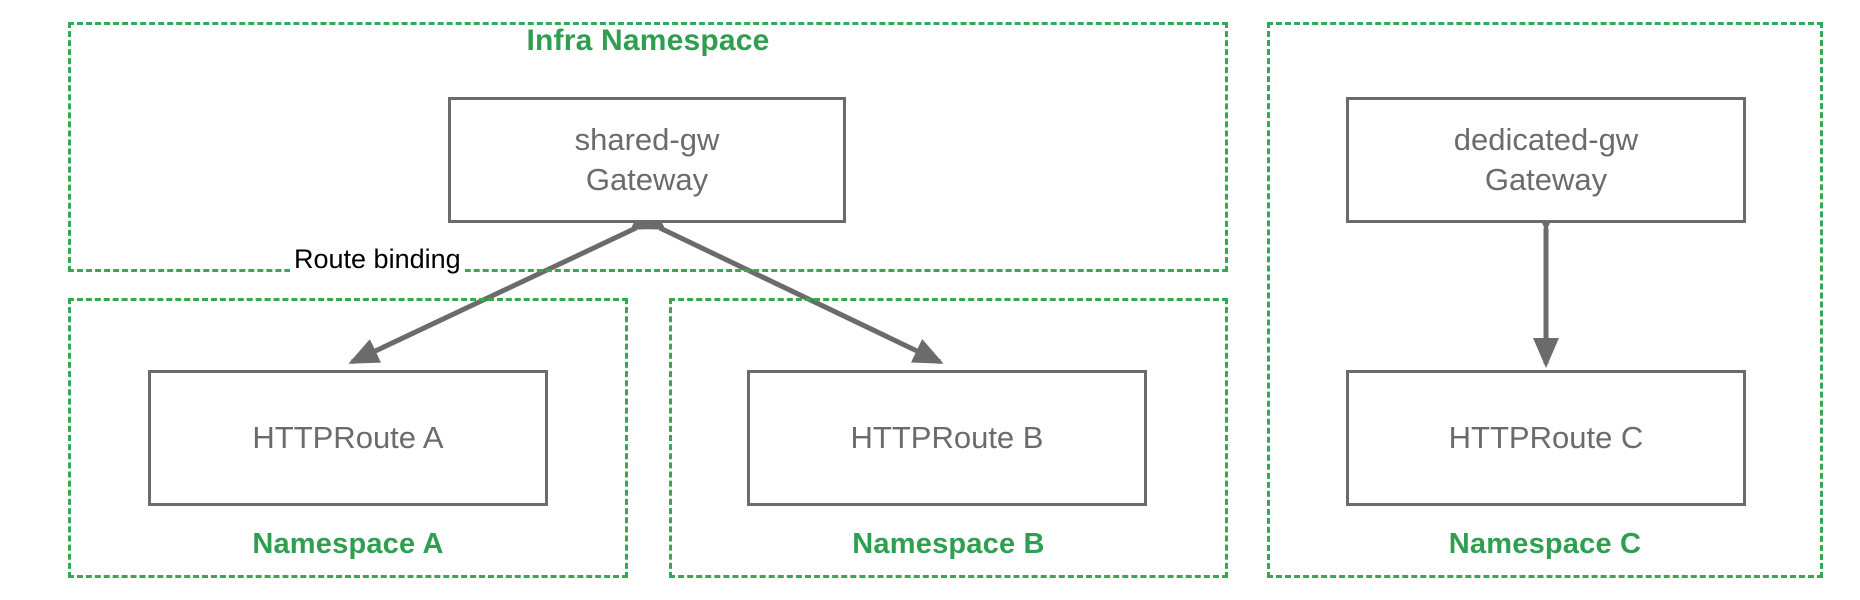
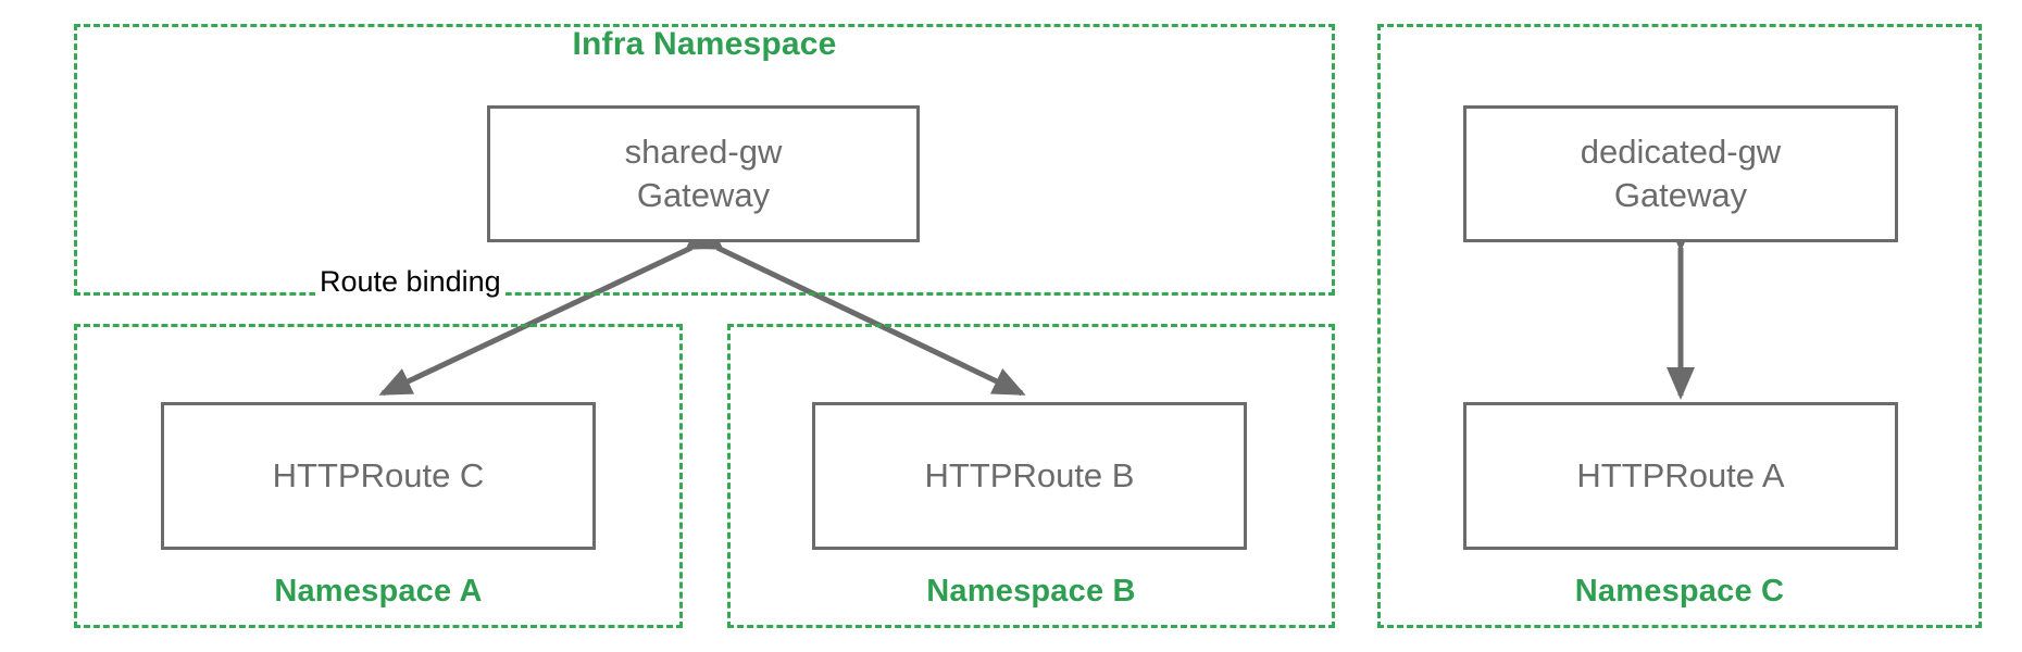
  Infra Namespace
  shared-gw
  Gateway
  Route binding
  Namespace A
- HTTPRoute A
+ HTTPRoute C
  Namespace B
  HTTPRoute B
  Namespace C
  dedicated-gw
  Gateway
- HTTPRoute C
+ HTTPRoute A
